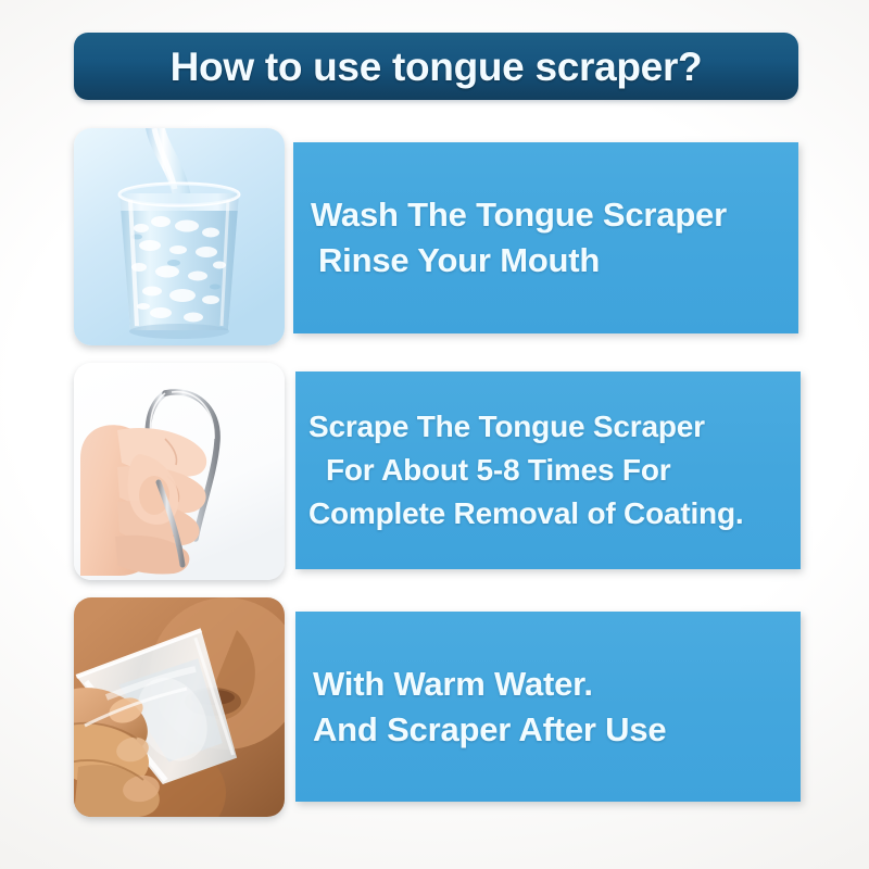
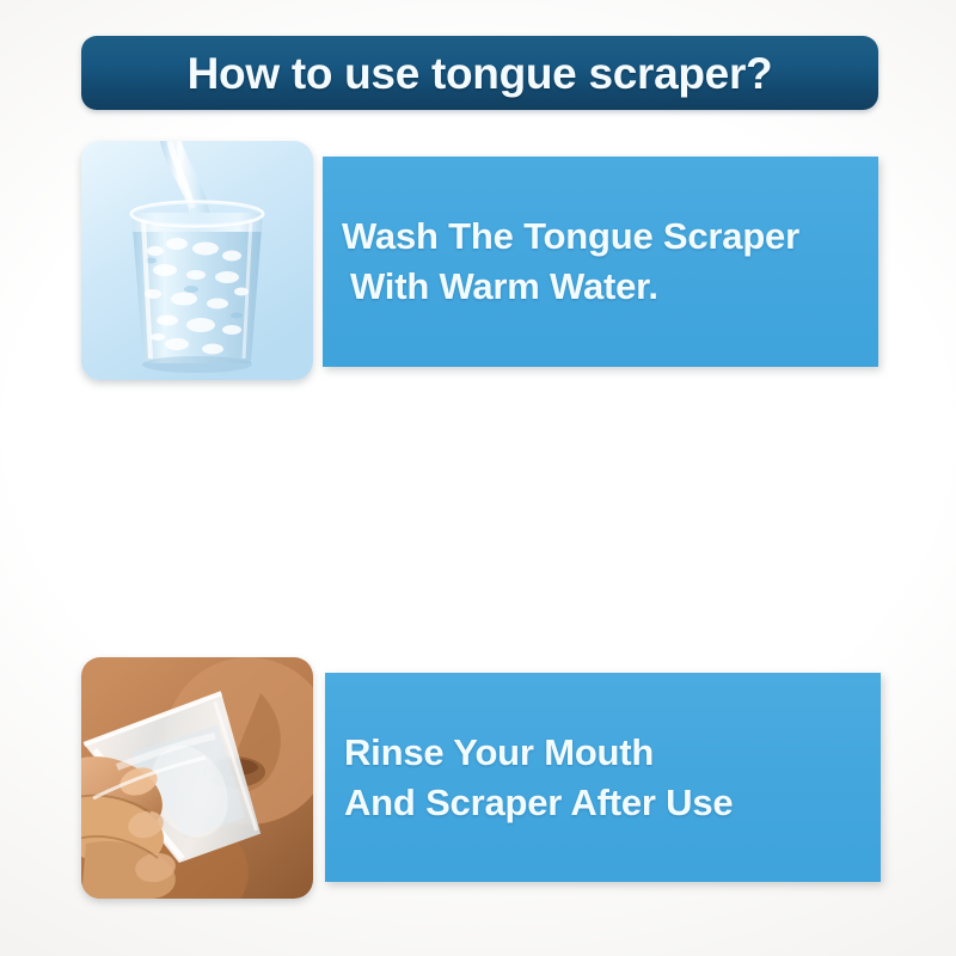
  How to use tongue scraper?
  Wash The Tongue Scraper
- Rinse Your Mouth
+ With Warm Water.
- Scrape The Tongue Scraper
- For About 5-8 Times For
- Complete Removal of Coating.
- With Warm Water.
+ Rinse Your Mouth
  And Scraper After Use
